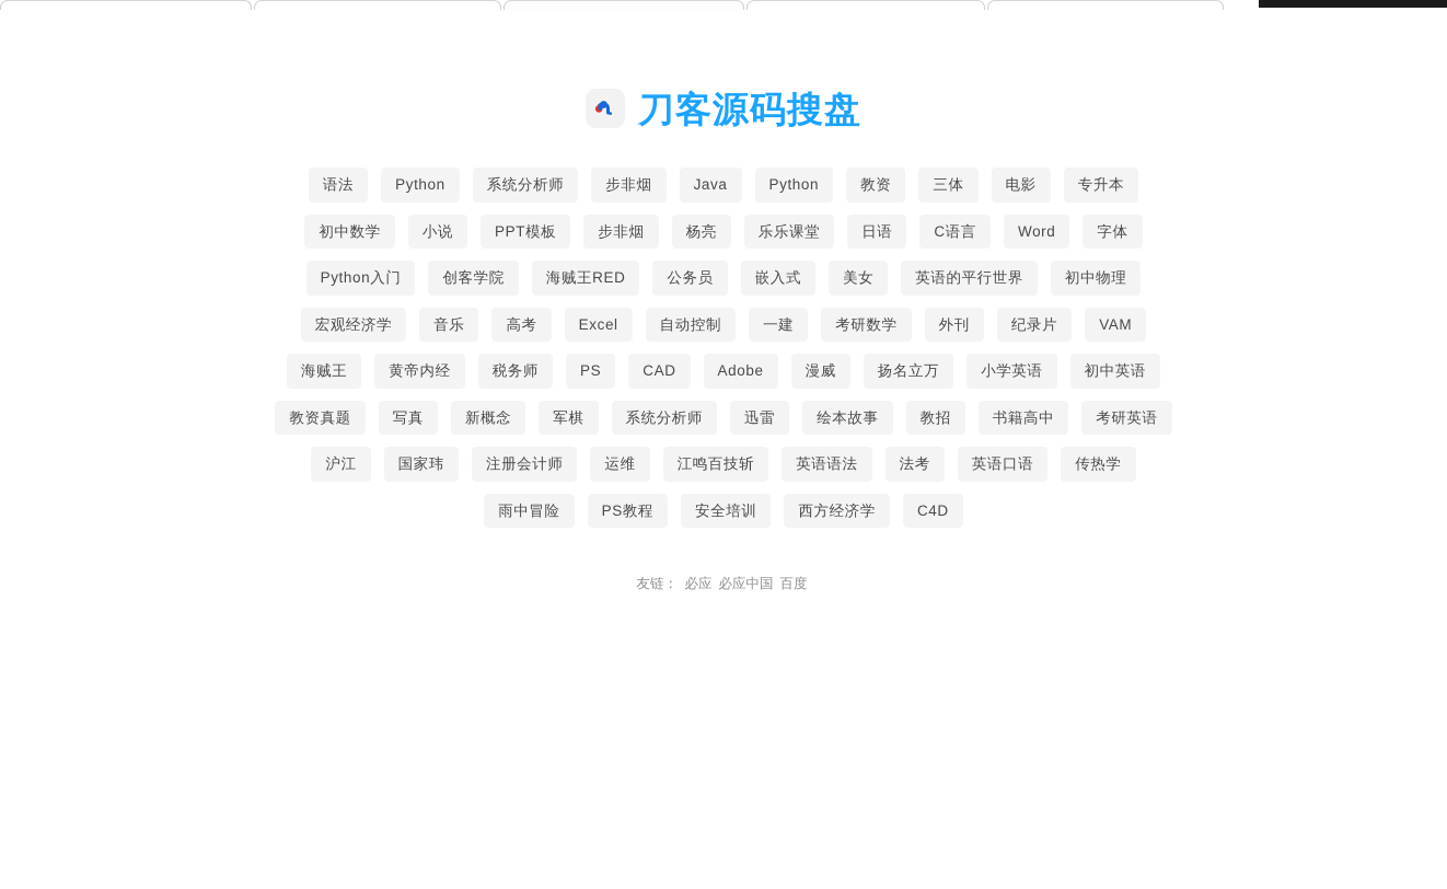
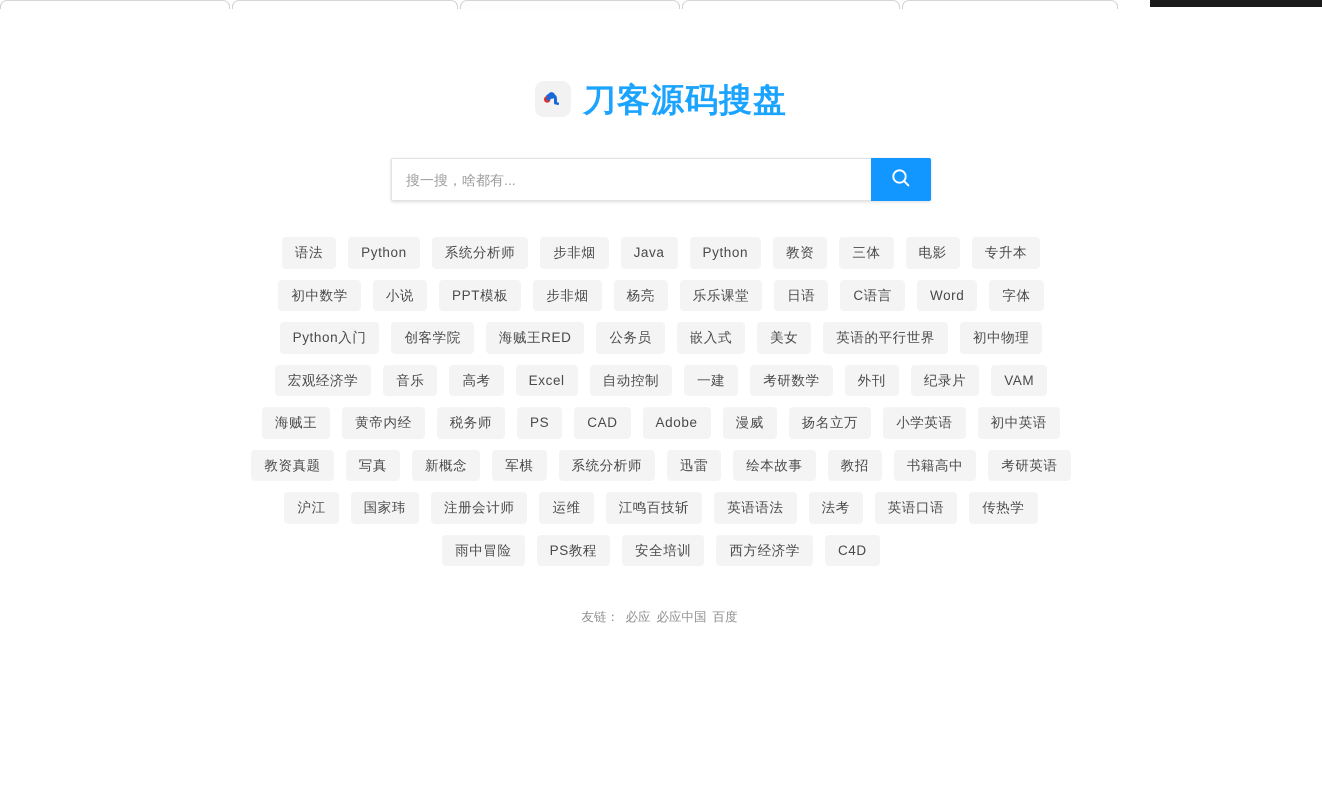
  刀客源码搜盘
+ 搜一搜，啥都有...
  语法
  Python
  系统分析师
  步非烟
  Java
  Python
  教资
  三体
  电影
  专升本
  初中数学
  小说
  PPT模板
  步非烟
  杨亮
  乐乐课堂
  日语
  C语言
  Word
  字体
  Python入门
  创客学院
  海贼王RED
  公务员
  嵌入式
  美女
  英语的平行世界
  初中物理
  宏观经济学
  音乐
  高考
  Excel
  自动控制
  一建
  考研数学
  外刊
  纪录片
  VAM
  海贼王
  黄帝内经
  税务师
  PS
  CAD
  Adobe
  漫威
  扬名立万
  小学英语
  初中英语
  教资真题
  写真
  新概念
  军棋
  系统分析师
  迅雷
  绘本故事
  教招
  书籍高中
  考研英语
  沪江
  国家玮
  注册会计师
  运维
  江鸣百技斩
  英语语法
  法考
  英语口语
  传热学
  雨中冒险
  PS教程
  安全培训
  西方经济学
  C4D
  友链： 必应 必应中国 百度
